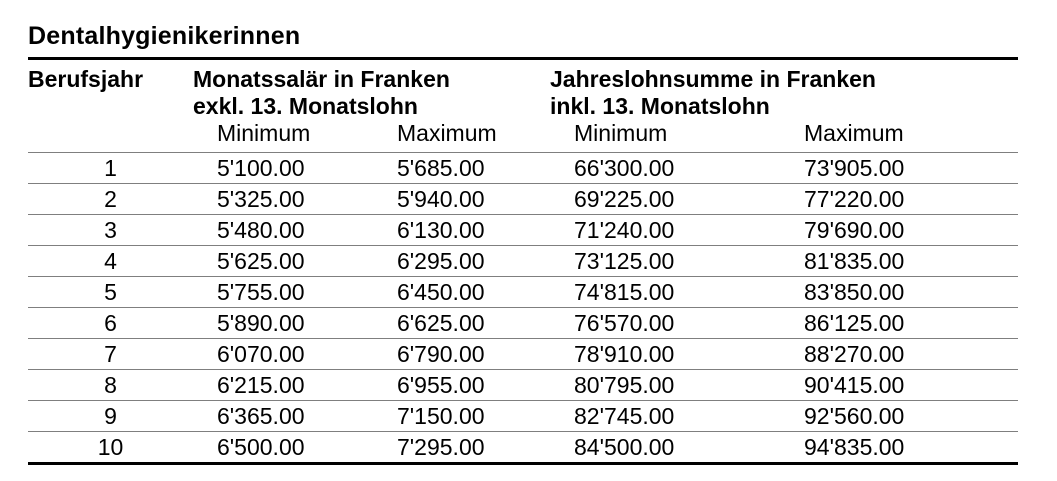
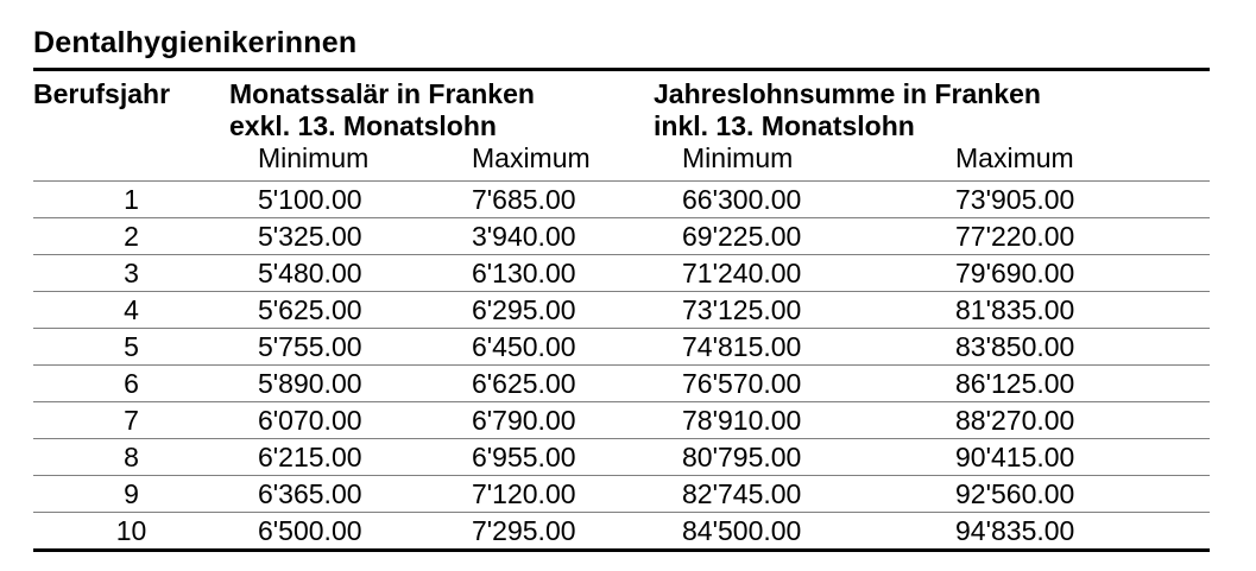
  Dentalhygienikerinnen
  Berufsjahr	Monatssalär in Franken exkl. 13. Monatslohn	Jahreslohnsumme in Franken inkl. 13. Monatslohn
  	Minimum	Maximum	Minimum	Maximum
- 1	5'100.00	5'685.00	66'300.00	73'905.00
+ 1	5'100.00	7'685.00	66'300.00	73'905.00
- 2	5'325.00	5'940.00	69'225.00	77'220.00
+ 2	5'325.00	3'940.00	69'225.00	77'220.00
  3	5'480.00	6'130.00	71'240.00	79'690.00
  4	5'625.00	6'295.00	73'125.00	81'835.00
  5	5'755.00	6'450.00	74'815.00	83'850.00
  6	5'890.00	6'625.00	76'570.00	86'125.00
  7	6'070.00	6'790.00	78'910.00	88'270.00
  8	6'215.00	6'955.00	80'795.00	90'415.00
- 9	6'365.00	7'150.00	82'745.00	92'560.00
+ 9	6'365.00	7'120.00	82'745.00	92'560.00
  10	6'500.00	7'295.00	84'500.00	94'835.00
